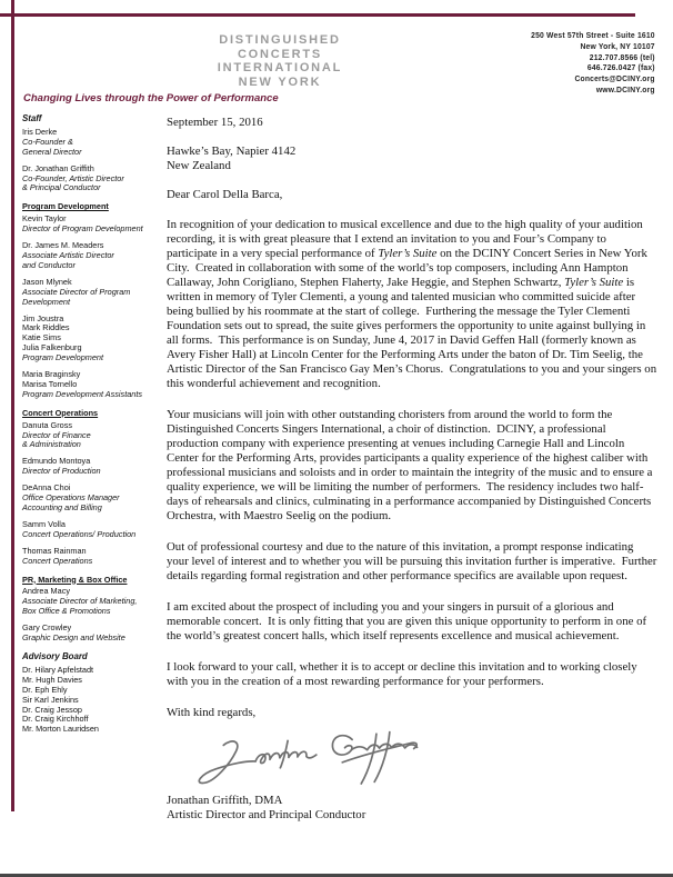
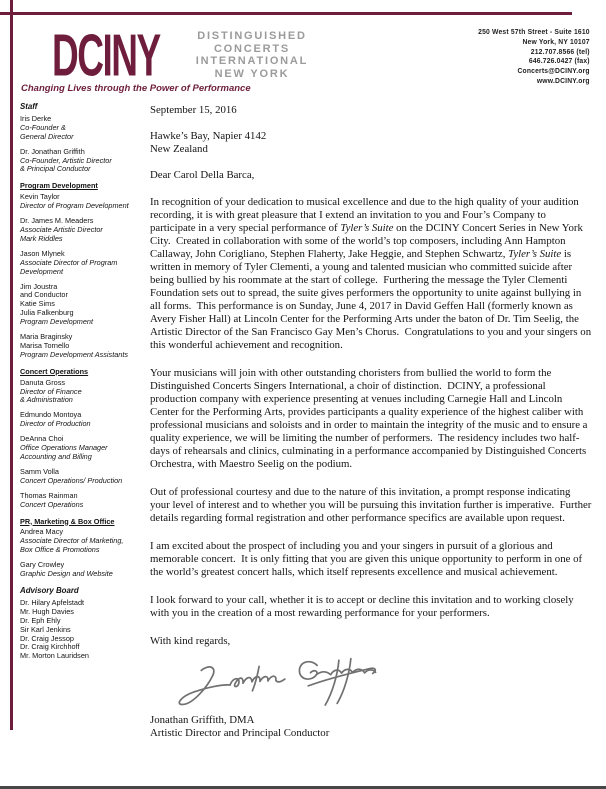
+ DCINY
  DISTINGUISHED
  CONCERTS
  INTERNATIONAL
  NEW YORK
  250 West 57th Street - Suite 1610
  New York, NY 10107
  212.707.8566 (tel)
  646.726.0427 (fax)
  Concerts@DCINY.org
  www.DCINY.org
  Changing Lives through the Power of Performance
  Staff
  Iris Derke
  Co-Founder &
  General Director
  Dr. Jonathan Griffith
  Co-Founder, Artistic Director
  & Principal Conductor
  Program Development
  Kevin Taylor
  Director of Program Development
  Dr. James M. Meaders
  Associate Artistic Director
- and Conductor
+ Mark Riddles
  Jason Mlynek
  Associate Director of Program
  Development
  Jim Joustra
- Mark Riddles
+ and Conductor
  Katie Sims
  Julia Falkenburg
  Program Development
  Maria Braginsky
  Marisa Tornello
  Program Development Assistants
  Concert Operations
  Danuta Gross
  Director of Finance
  & Administration
  Edmundo Montoya
  Director of Production
  DeAnna Choi
  Office Operations Manager
  Accounting and Billing
  Samm Volla
  Concert Operations/ Production
  Thomas Rainman
  Concert Operations
  PR, Marketing & Box Office
  Andrea Macy
  Associate Director of Marketing,
  Box Office & Promotions
  Gary Crowley
  Graphic Design and Website
  Advisory Board
  Dr. Hilary Apfelstadt
  Mr. Hugh Davies
  Dr. Eph Ehly
  Sir Karl Jenkins
  Dr. Craig Jessop
  Dr. Craig Kirchhoff
  Mr. Morton Lauridsen
  September 15, 2016
  Hawke’s Bay, Napier 4142
  New Zealand
  Dear Carol Della Barca,
  In recognition of your dedication to musical excellence and due to the high quality of your audition recording, it is with great pleasure that I extend an invitation to you and Four’s Company to participate in a very special performance of Tyler’s Suite on the DCINY Concert Series in New York City. Created in collaboration with some of the world’s top composers, including Ann Hampton Callaway, John Corigliano, Stephen Flaherty, Jake Heggie, and Stephen Schwartz, Tyler’s Suite is written in memory of Tyler Clementi, a young and talented musician who committed suicide after being bullied by his roommate at the start of college. Furthering the message the Tyler Clementi Foundation sets out to spread, the suite gives performers the opportunity to unite against bullying in all forms. This performance is on Sunday, June 4, 2017 in David Geffen Hall (formerly known as Avery Fisher Hall) at Lincoln Center for the Performing Arts under the baton of Dr. Tim Seelig, the Artistic Director of the San Francisco Gay Men’s Chorus. Congratulations to you and your singers on this wonderful achievement and recognition.
- Your musicians will join with other outstanding choristers from around the world to form the Distinguished Concerts Singers International, a choir of distinction. DCINY, a professional production company with experience presenting at venues including Carnegie Hall and Lincoln Center for the Performing Arts, provides participants a quality experience of the highest caliber with professional musicians and soloists and in order to maintain the integrity of the music and to ensure a quality experience, we will be limiting the number of performers. The residency includes two half-days of rehearsals and clinics, culminating in a performance accompanied by Distinguished Concerts Orchestra, with Maestro Seelig on the podium.
+ Your musicians will join with other outstanding choristers from bullied the world to form the Distinguished Concerts Singers International, a choir of distinction. DCINY, a professional production company with experience presenting at venues including Carnegie Hall and Lincoln Center for the Performing Arts, provides participants a quality experience of the highest caliber with professional musicians and soloists and in order to maintain the integrity of the music and to ensure a quality experience, we will be limiting the number of performers. The residency includes two half-days of rehearsals and clinics, culminating in a performance accompanied by Distinguished Concerts Orchestra, with Maestro Seelig on the podium.
  Out of professional courtesy and due to the nature of this invitation, a prompt response indicating your level of interest and to whether you will be pursuing this invitation further is imperative. Further details regarding formal registration and other performance specifics are available upon request.
  I am excited about the prospect of including you and your singers in pursuit of a glorious and memorable concert. It is only fitting that you are given this unique opportunity to perform in one of the world’s greatest concert halls, which itself represents excellence and musical achievement.
  I look forward to your call, whether it is to accept or decline this invitation and to working closely with you in the creation of a most rewarding performance for your performers.
  With kind regards,
  Jonathan Griffith, DMA
  Artistic Director and Principal Conductor
